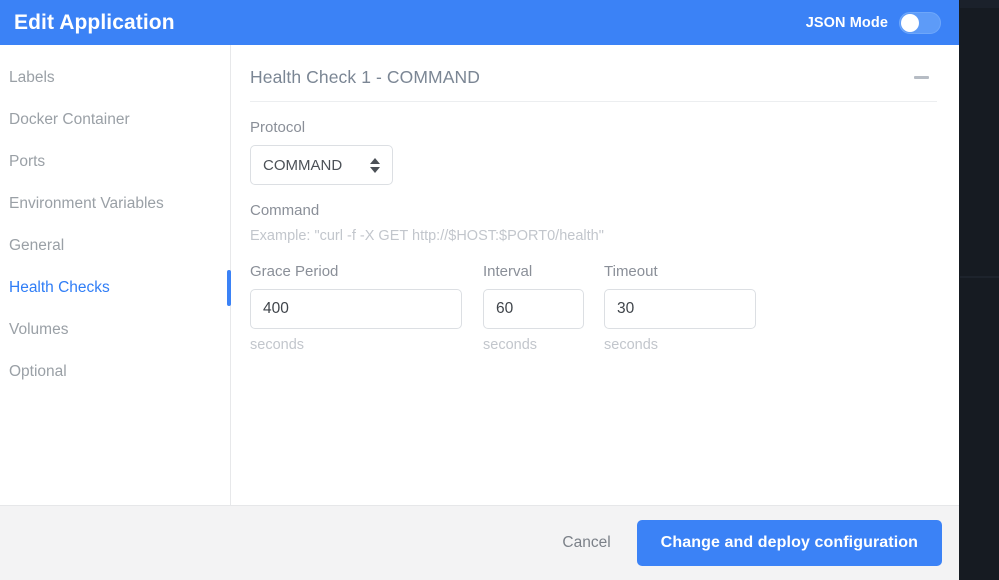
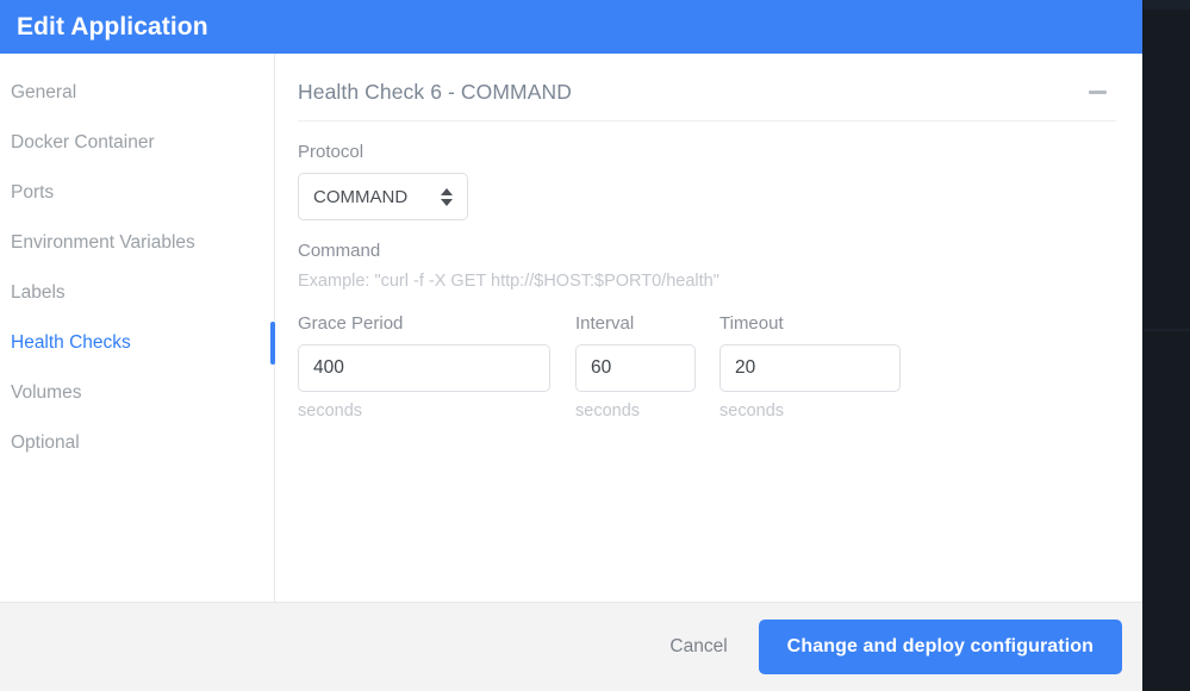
  Edit Application
- JSON Mode
- Labels
+ General
  Docker Container
  Ports
  Environment Variables
- General
+ Labels
  Health Checks
  Volumes
  Optional
- Health Check 1 - COMMAND
+ Health Check 6 - COMMAND
  Protocol
  COMMAND
  Command
  Example: "curl -f -X GET http://$HOST:$PORT0/health"
  Grace Period
  400
  seconds
  Interval
  60
  seconds
  Timeout
- 30
+ 20
  seconds
  Cancel
  Change and deploy configuration
